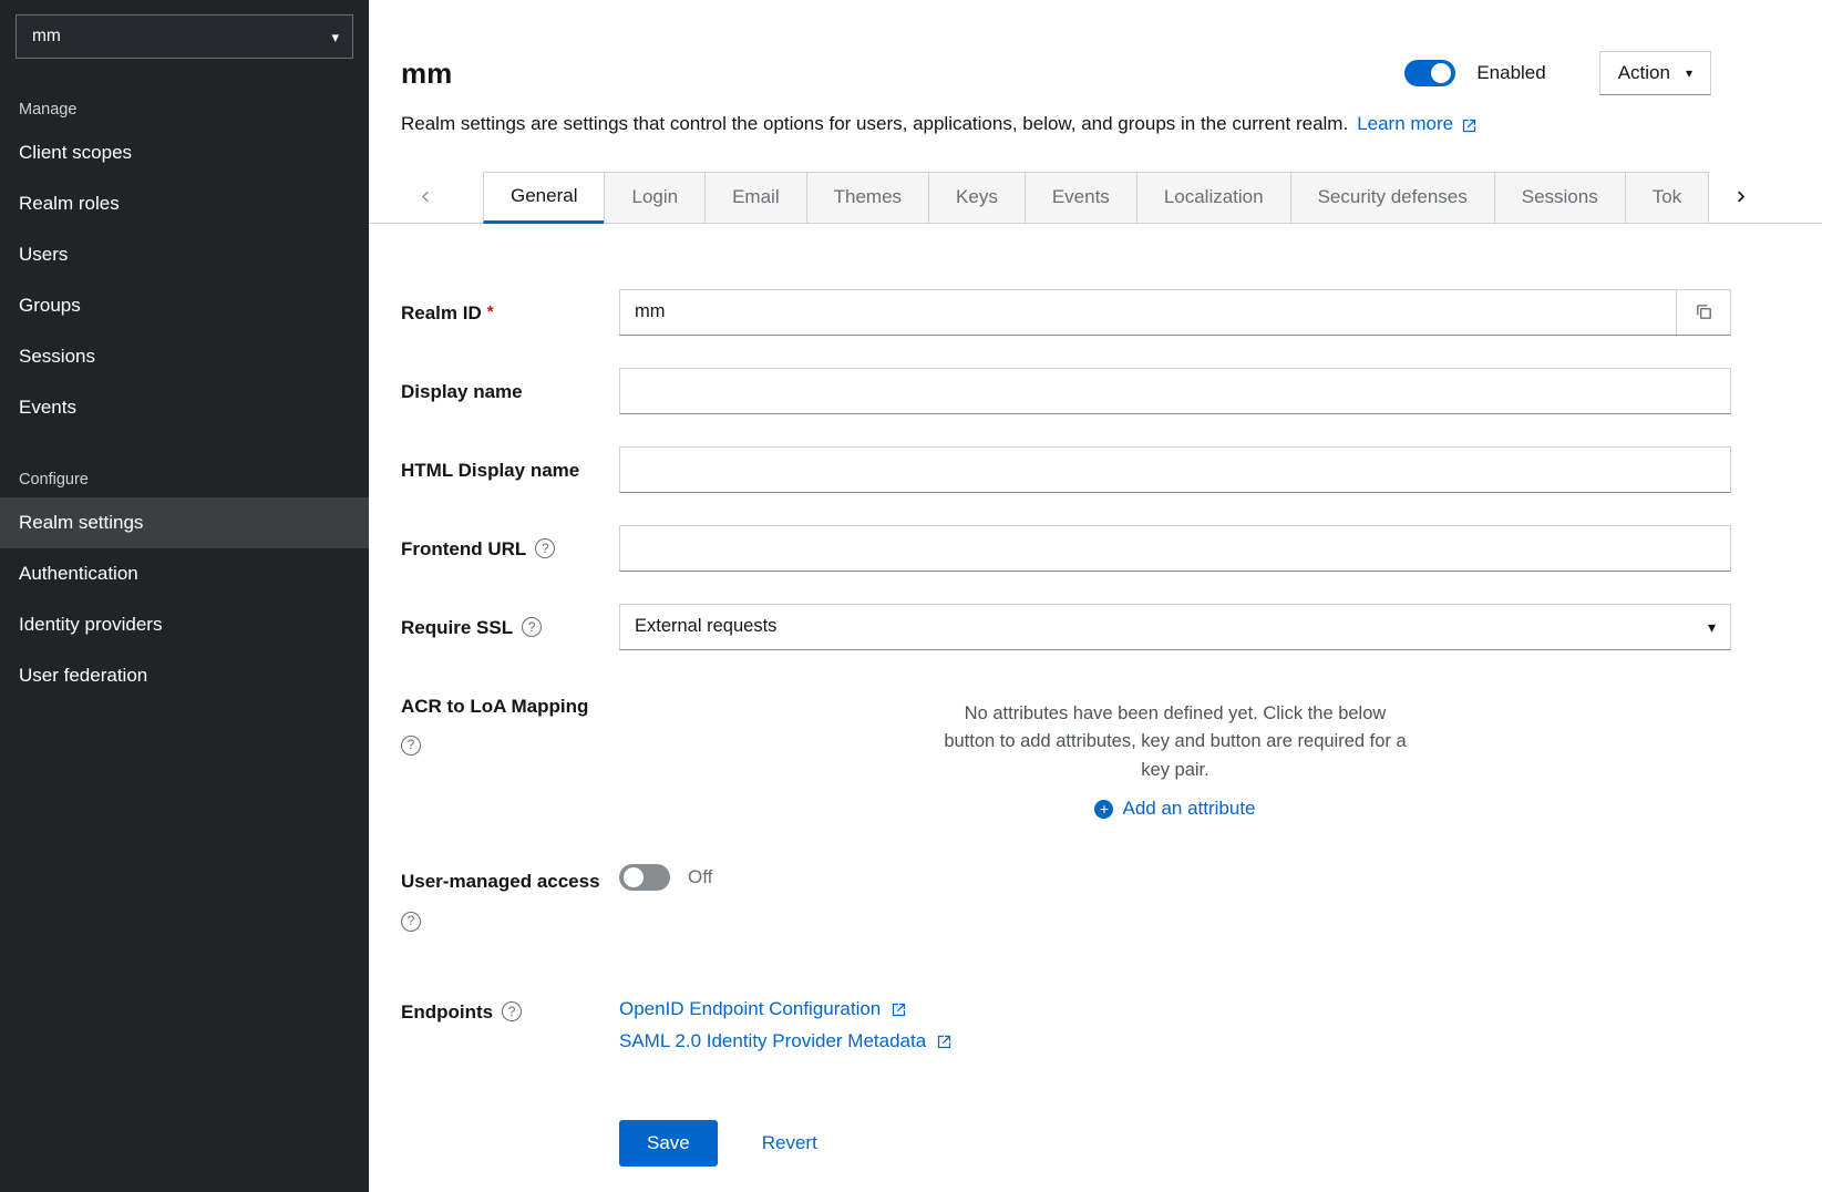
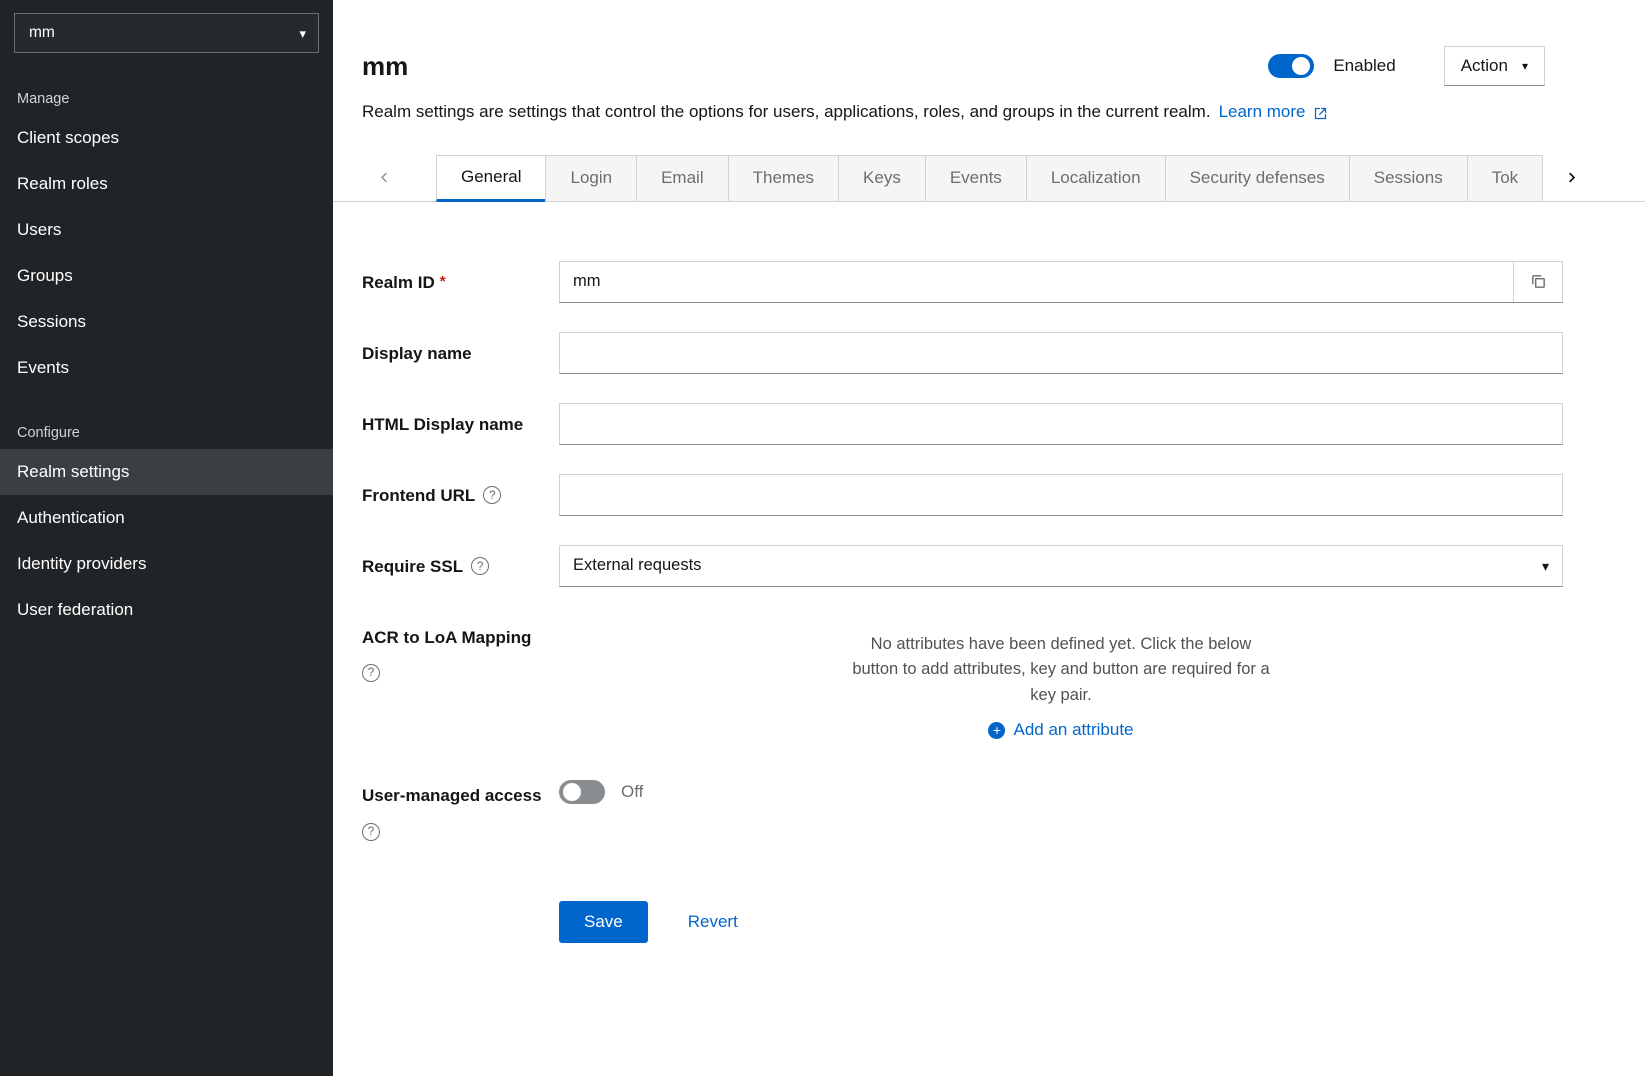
  mm
  ▾
  Manage
  Client scopes
  Realm roles
  Users
  Groups
  Sessions
  Events
  Configure
  Realm settings
  Authentication
  Identity providers
  User federation
  mm
  Enabled
  Action
  ▾
- Realm settings are settings that control the options for users, applications, below, and groups in the current realm.
+ Realm settings are settings that control the options for users, applications, roles, and groups in the current realm.
  Learn more
  General
  Login
  Email
  Themes
  Keys
  Events
  Localization
  Security defenses
  Sessions
  Tok
  Realm ID *
  mm
  Display name
  HTML Display name
  Frontend URL ?
  Require SSL ?
  External requests
  ▾
  ACR to LoA Mapping
  ?
  No attributes have been defined yet. Click the below button to add attributes, key and button are required for a key pair.
  +
  Add an attribute
  User-managed access
  ?
  Off
- Endpoints ?
- OpenID Endpoint Configuration
- SAML 2.0 Identity Provider Metadata
  Save
  Revert
